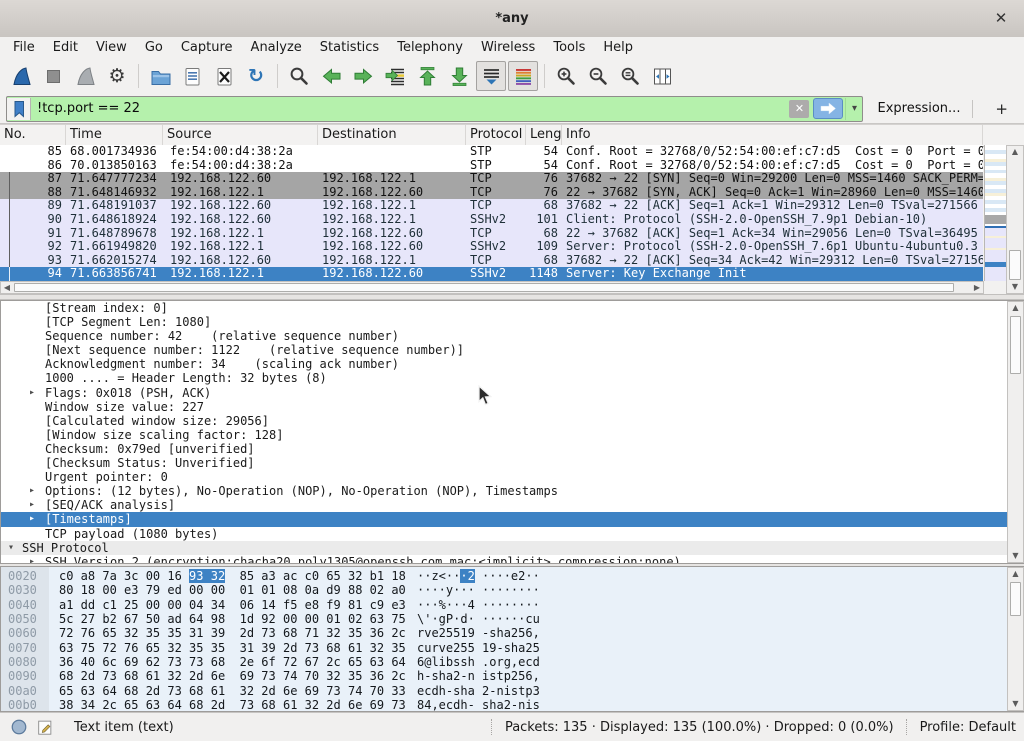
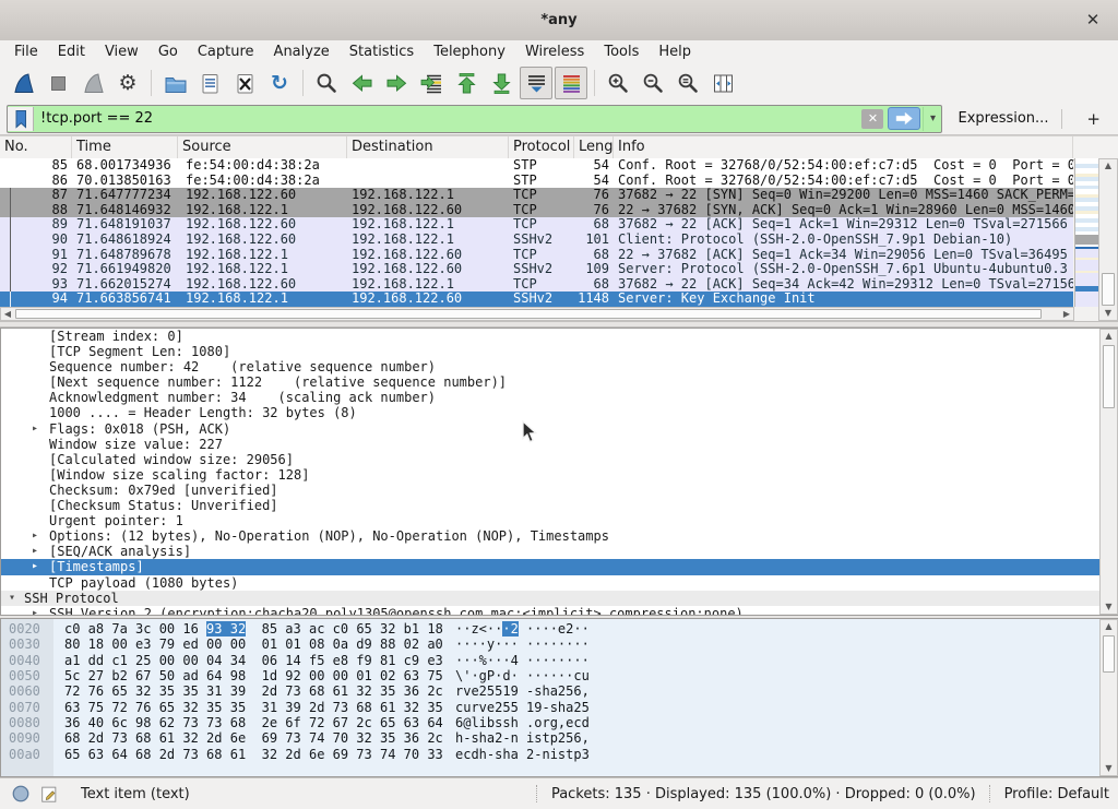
  *any
  ✕
  File
  Edit
  View
  Go
  Capture
  Analyze
  Statistics
  Telephony
  Wireless
  Tools
  Help
  ⚙
  ↻
  !tcp.port == 22
  ✕
  ▾
  Expression...
  +
  No.
  Time
  Source
  Destination
  Protocol
  Info
  85
  68.001734936
  fe:54:00:d4:38:2a
  STP
  54
  Conf. Root = 32768/0/52:54:00:ef:c7:d5 Cost = 0 Port = 0
  86
  70.013850163
  fe:54:00:d4:38:2a
  STP
  54
  Conf. Root = 32768/0/52:54:00:ef:c7:d5 Cost = 0 Port = 0
  87
  71.647777234
  192.168.122.60
  192.168.122.1
  TCP
  76
  37682 → 22 [SYN] Seq=0 Win=29200 Len=0 MSS=1460 SACK_PERM=
  88
  71.648146932
  192.168.122.1
  192.168.122.60
  TCP
  76
  22 → 37682 [SYN, ACK] Seq=0 Ack=1 Win=28960 Len=0 MSS=1460
  89
  71.648191037
  192.168.122.60
  192.168.122.1
  TCP
  68
  37682 → 22 [ACK] Seq=1 Ack=1 Win=29312 Len=0 TSval=271566
  90
  71.648618924
  192.168.122.60
  192.168.122.1
  SSHv2
  101
  Client: Protocol (SSH-2.0-OpenSSH_7.9p1 Debian-10)
  91
  71.648789678
  192.168.122.1
  192.168.122.60
  TCP
  68
  22 → 37682 [ACK] Seq=1 Ack=34 Win=29056 Len=0 TSval=36495
  92
  71.661949820
  192.168.122.1
  192.168.122.60
  SSHv2
  109
  Server: Protocol (SSH-2.0-OpenSSH_7.6p1 Ubuntu-4ubuntu0.3
  93
  71.662015274
  192.168.122.60
  192.168.122.1
  TCP
  68
  37682 → 22 [ACK] Seq=34 Ack=42 Win=29312 Len=0 TSval=27156
  94
  71.663856741
  192.168.122.1
  192.168.122.60
  SSHv2
  1148
  Server: Key Exchange Init
  ▲
  ▼
  ◀
  ▶
  [Stream index: 0]
  [TCP Segment Len: 1080]
  Sequence number: 42 (relative sequence number)
  [Next sequence number: 1122 (relative sequence number)]
  Acknowledgment number: 34 (scaling ack number)
  1000 .... = Header Length: 32 bytes (8)
  ▸
  Flags: 0x018 (PSH, ACK)
  Window size value: 227
  [Calculated window size: 29056]
  [Window size scaling factor: 128]
  Checksum: 0x79ed [unverified]
  [Checksum Status: Unverified]
- Urgent pointer: 0
+ Urgent pointer: 1
  ▸
  Options: (12 bytes), No-Operation (NOP), No-Operation (NOP), Timestamps
  ▸
  [SEQ/ACK analysis]
  ▸
  [Timestamps]
  TCP payload (1080 bytes)
  ▾
  SSH Protocol
  ▸
  SSH Version 2 (encryption:chacha20_poly1305@openssh.com mac:<implicit> compression:none)
  ▲
  ▼
  0020
  c0 a8 7a 3c 00 16 93 32 85 a3 ac c0 65 32 b1 18
  ··z<···2 ····e2··
  0030
  80 18 00 e3 79 ed 00 00 01 01 08 0a d9 88 02 a0
  ····y··· ········
  0040
  a1 dd c1 25 00 00 04 34 06 14 f5 e8 f9 81 c9 e3
  ···%···4 ········
  0050
  5c 27 b2 67 50 ad 64 98 1d 92 00 00 01 02 63 75
  \'·gP·d· ······cu
  0060
- 72 76 65 32 35 35 31 39 2d 73 68 71 32 35 36 2c
+ 72 76 65 32 35 35 31 39 2d 73 68 61 32 35 36 2c
  rve25519 -sha256,
  0070
  63 75 72 76 65 32 35 35 31 39 2d 73 68 61 32 35
  curve255 19-sha25
  0080
- 36 40 6c 69 62 73 73 68 2e 6f 72 67 2c 65 63 64
+ 36 40 6c 98 62 73 73 68 2e 6f 72 67 2c 65 63 64
  6@libssh .org,ecd
  0090
  68 2d 73 68 61 32 2d 6e 69 73 74 70 32 35 36 2c
  h-sha2-n istp256,
  00a0
  65 63 64 68 2d 73 68 61 32 2d 6e 69 73 74 70 33
  ecdh-sha 2-nistp3
- 00b0
- 38 34 2c 65 63 64 68 2d 73 68 61 32 2d 6e 69 73
- 84,ecdh- sha2-nis
  ▲
  ▼
  Text item (text)
  Packets: 135 · Displayed: 135 (100.0%) · Dropped: 0 (0.0%)
  Profile: Default
